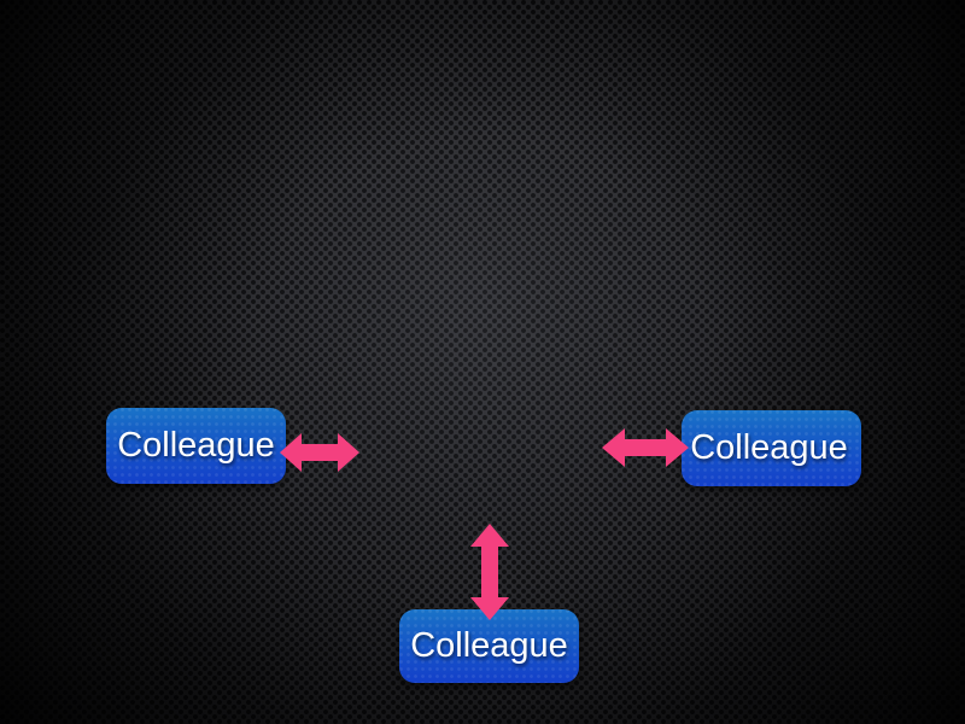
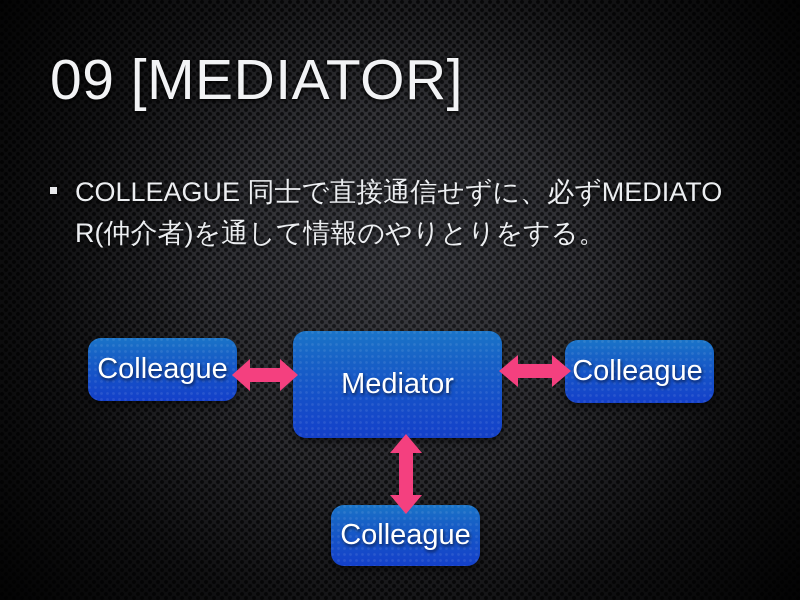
+ 09 [MEDIATOR]
+ COLLEAGUE 同士で直接通信せずに、必ずMEDIATOR(仲介者)を通して情報のやりとりをする。
+ Mediator
  Colleague
  Colleague
  Colleague
